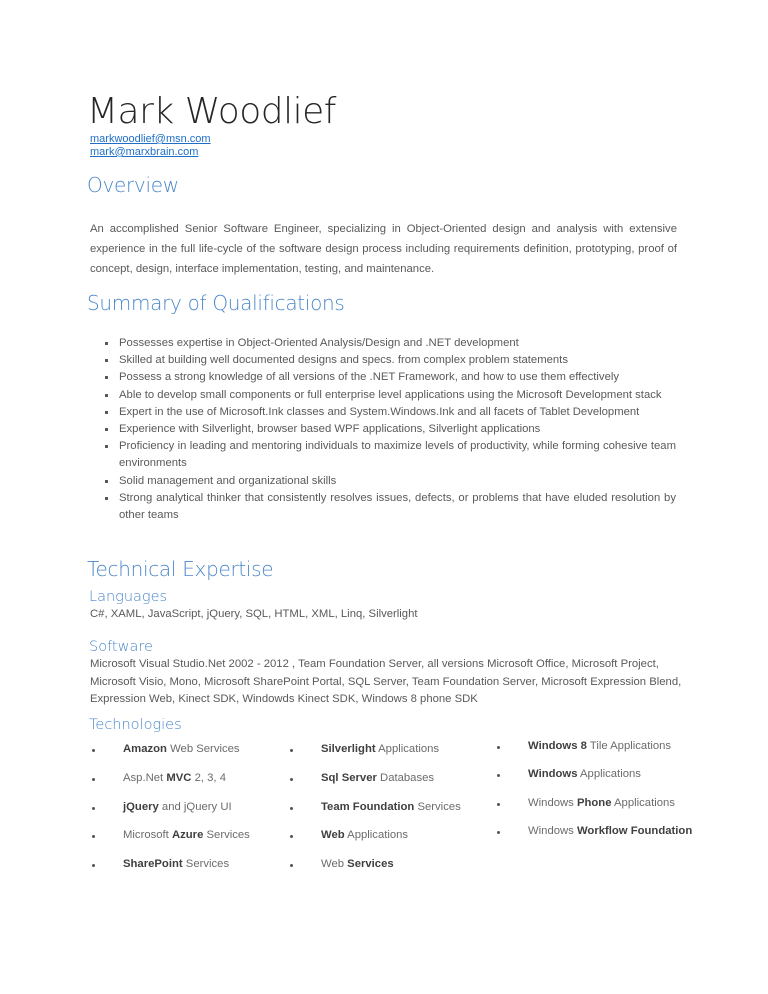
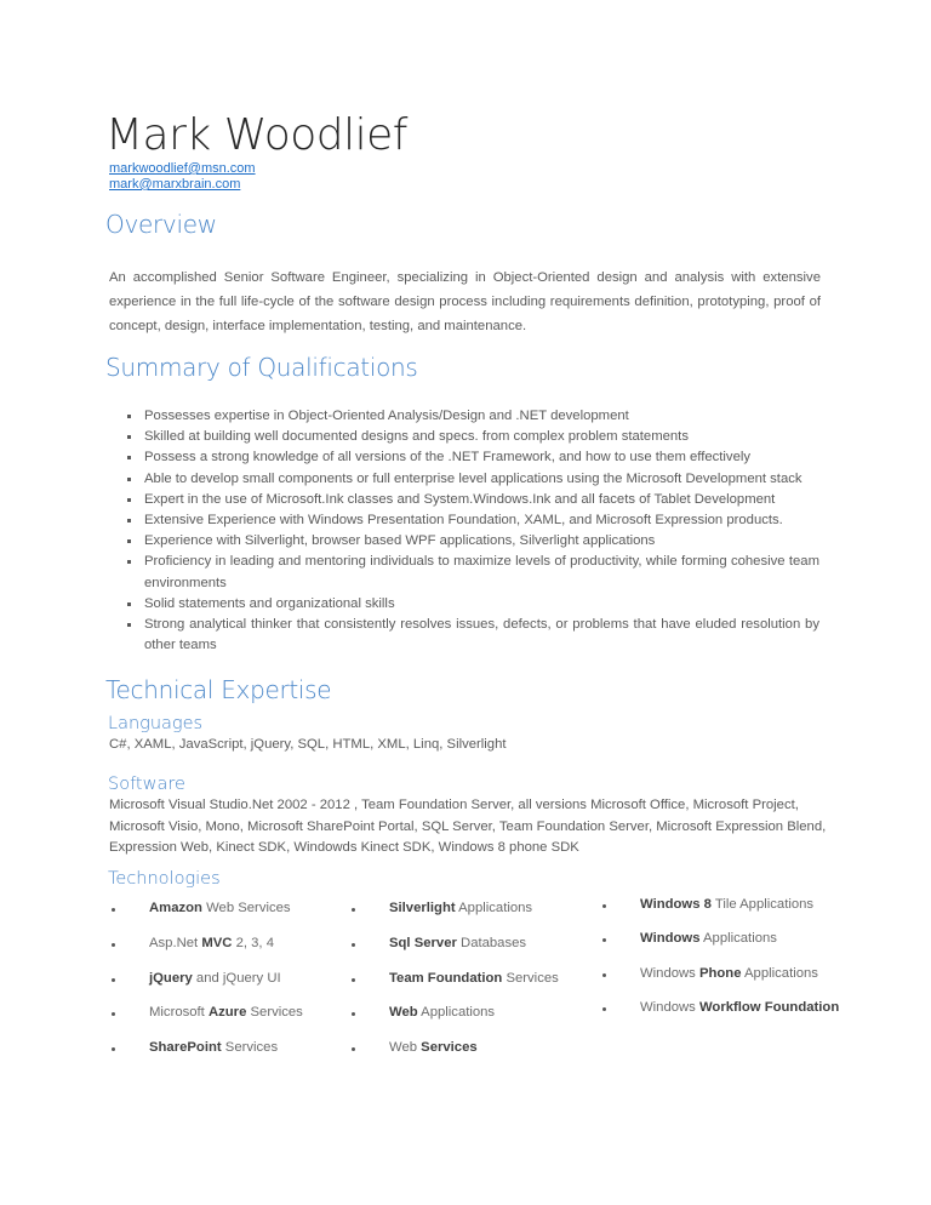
  Mark Woodlief
  markwoodlief@msn.com
  mark@marxbrain.com
  Overview
  An accomplished Senior Software Engineer, specializing in Object-Oriented design and analysis with extensive experience in the full life-cycle of the software design process including requirements definition, prototyping, proof of concept, design, interface implementation, testing, and maintenance.
  Summary of Qualifications
  Possesses expertise in Object-Oriented Analysis/Design and .NET development
  Skilled at building well documented designs and specs. from complex problem statements
  Possess a strong knowledge of all versions of the .NET Framework, and how to use them effectively
  Able to develop small components or full enterprise level applications using the Microsoft Development stack
  Expert in the use of Microsoft.Ink classes and System.Windows.Ink and all facets of Tablet Development
+ Extensive Experience with Windows Presentation Foundation, XAML, and Microsoft Expression products.
  Experience with Silverlight, browser based WPF applications, Silverlight applications
  Proficiency in leading and mentoring individuals to maximize levels of productivity, while forming cohesive team environments
- Solid management and organizational skills
+ Solid statements and organizational skills
  Strong analytical thinker that consistently resolves issues, defects, or problems that have eluded resolution by other teams
  Technical Expertise
  Languages
  C#, XAML, JavaScript, jQuery, SQL, HTML, XML, Linq, Silverlight
  Software
  Microsoft Visual Studio.Net 2002 - 2012 , Team Foundation Server, all versions Microsoft Office, Microsoft Project, Microsoft Visio, Mono, Microsoft SharePoint Portal, SQL Server, Team Foundation Server, Microsoft Expression Blend, Expression Web, Kinect SDK, Windowds Kinect SDK, Windows 8 phone SDK
  Technologies
  Amazon Web Services
  Asp.Net MVC 2, 3, 4
  jQuery and jQuery UI
  Microsoft Azure Services
  SharePoint Services
  Silverlight Applications
  Sql Server Databases
  Team Foundation Services
  Web Applications
  Web Services
  Windows 8 Tile Applications
  Windows Applications
  Windows Phone Applications
  Windows Workflow Foundation
